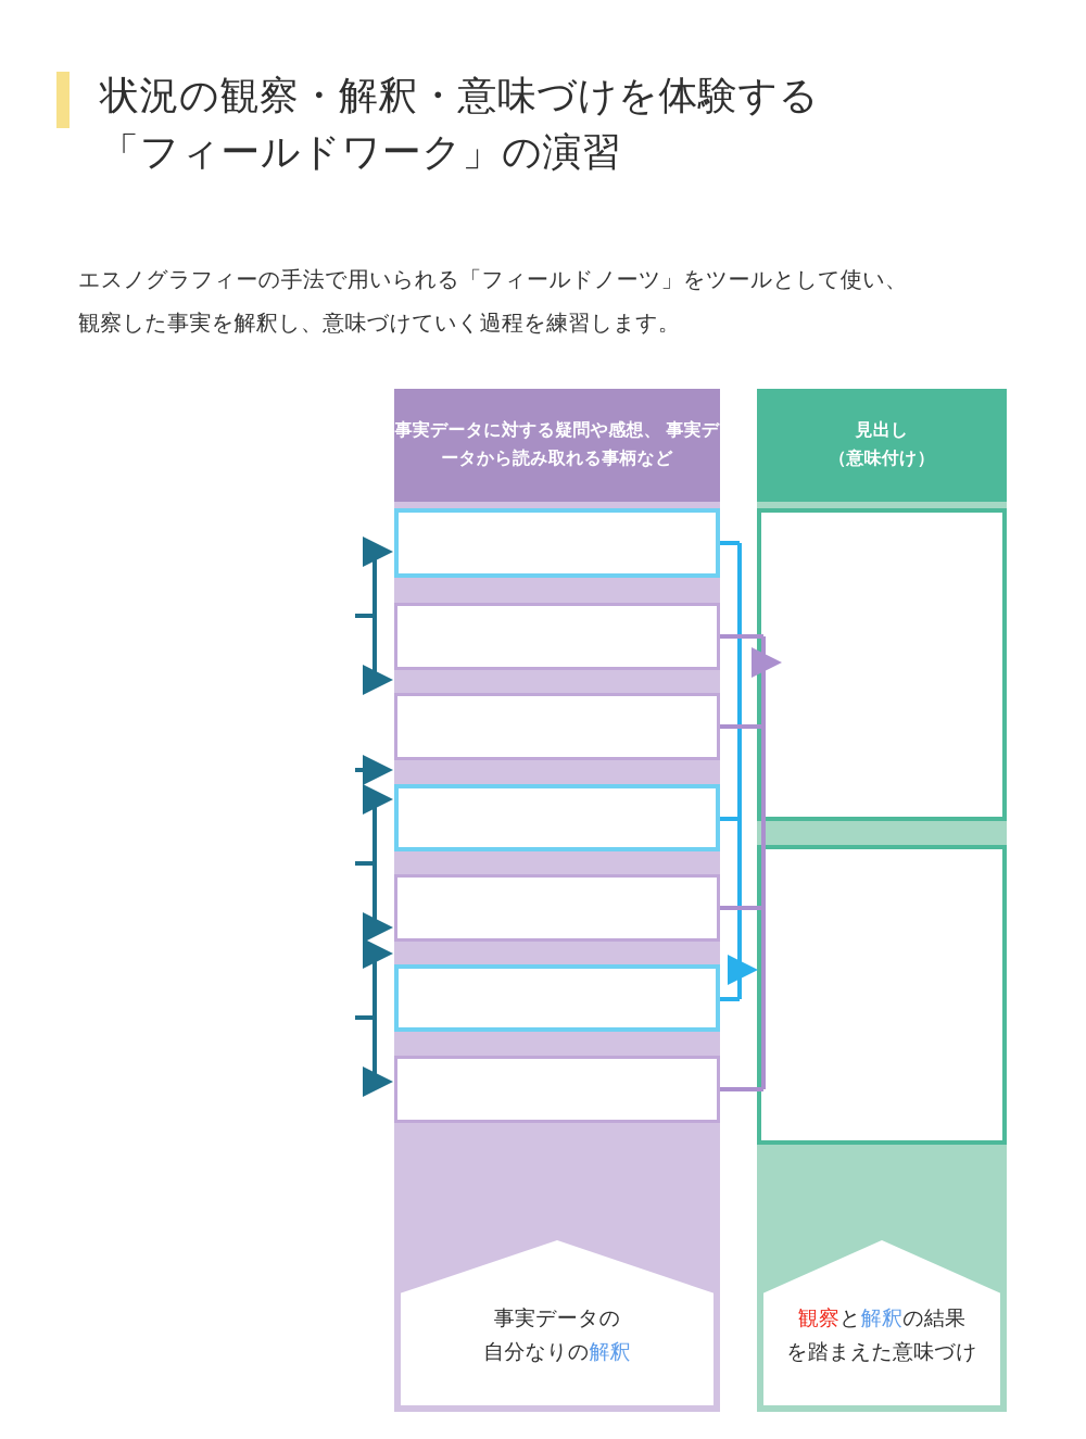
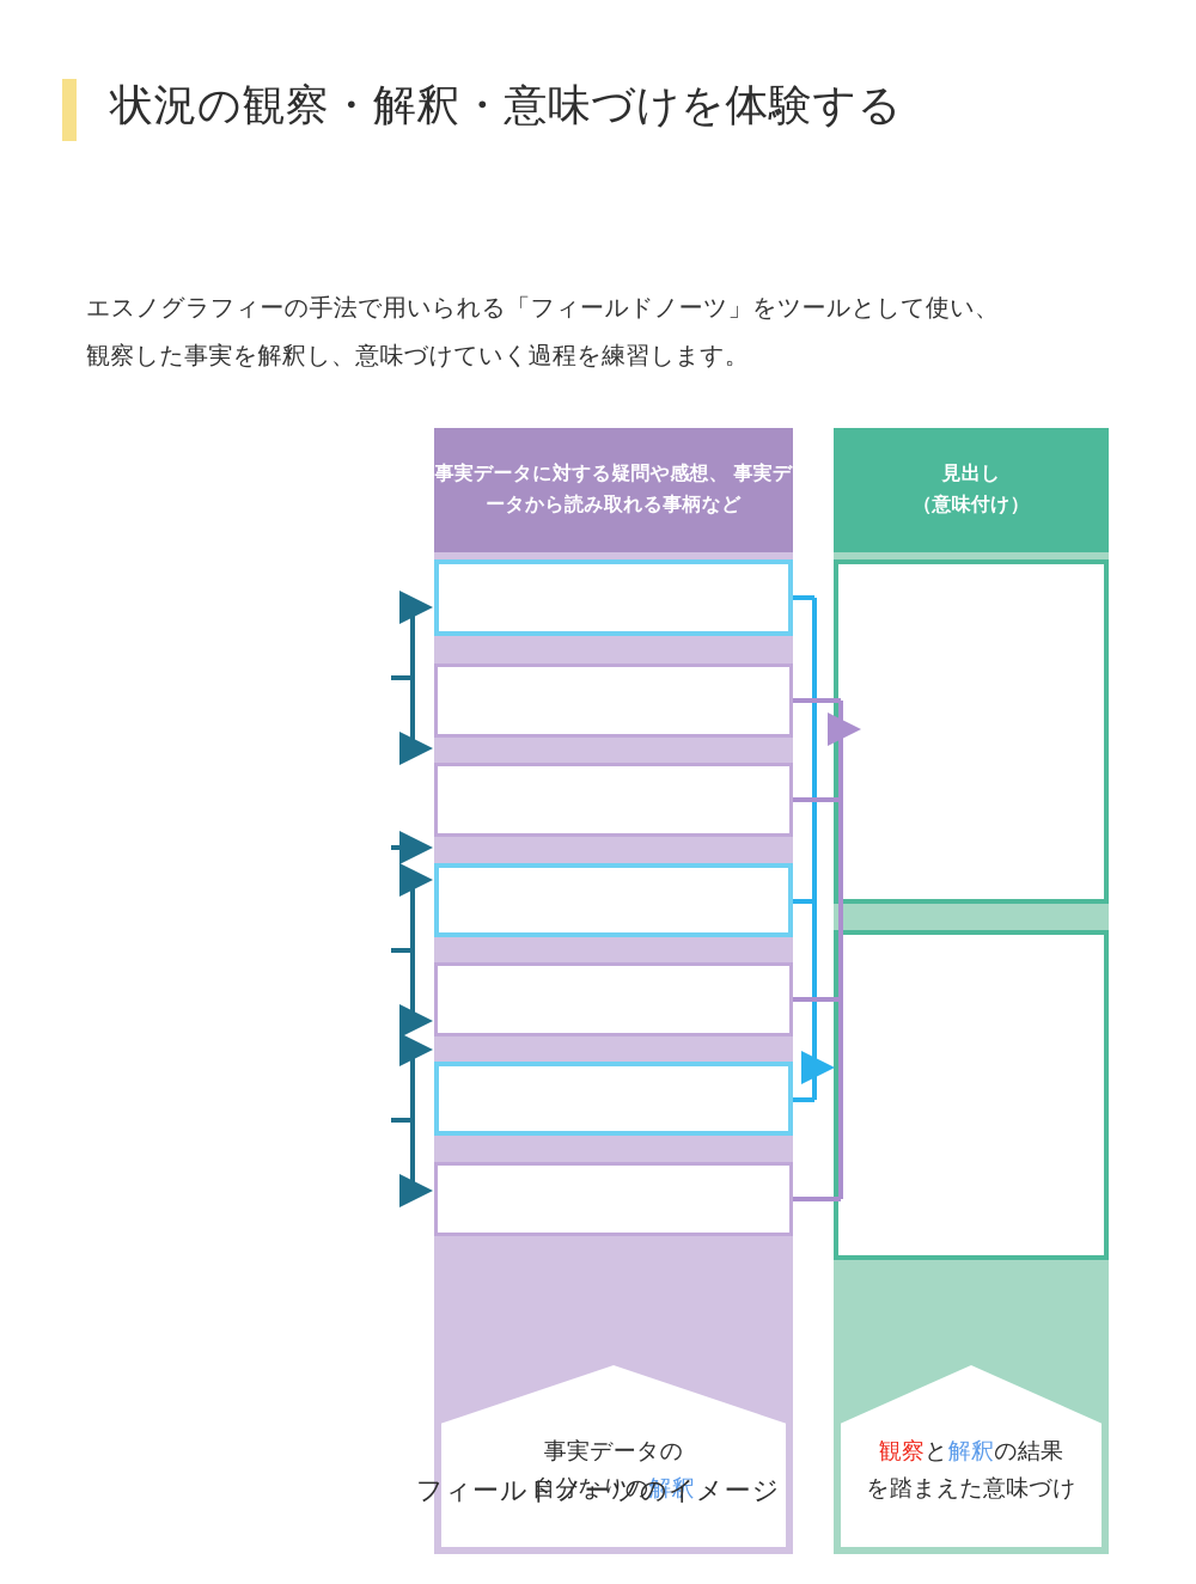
  状況の観察・解釈・意味づけを体験する
- 「フィールドワーク」の演習
  エスノグラフィーの手法で用いられる「フィールドノーツ」をツールとして使い、
  観察した事実を解釈し、意味づけていく過程を練習します。
  事実データに対する疑問や感想、 事実データから読み取れる事柄など
  事実データの
  自分なりの解釈
  見出し
  （意味付け）
  観察と解釈の結果
  を踏まえた意味づけ
+ フィールドノーツのイメージ
